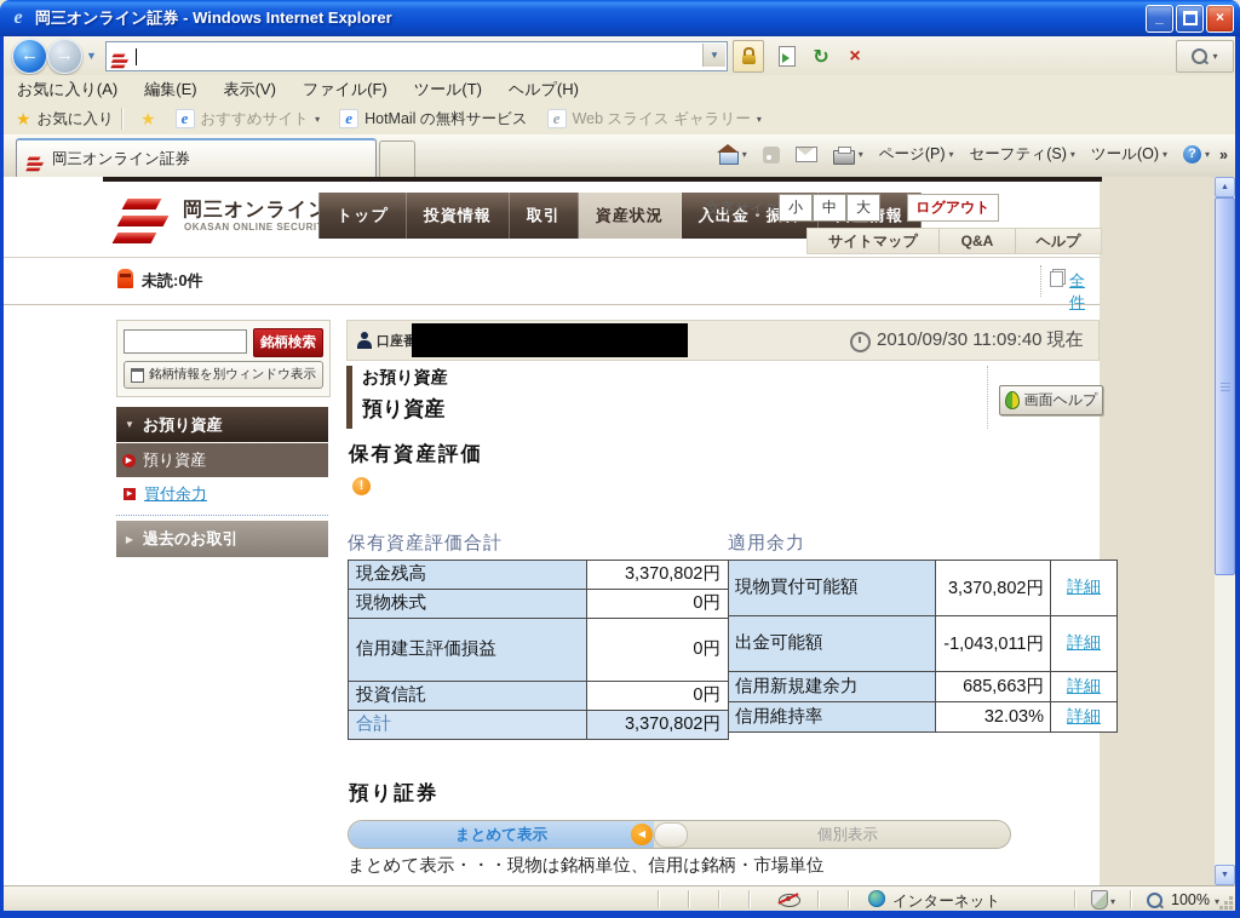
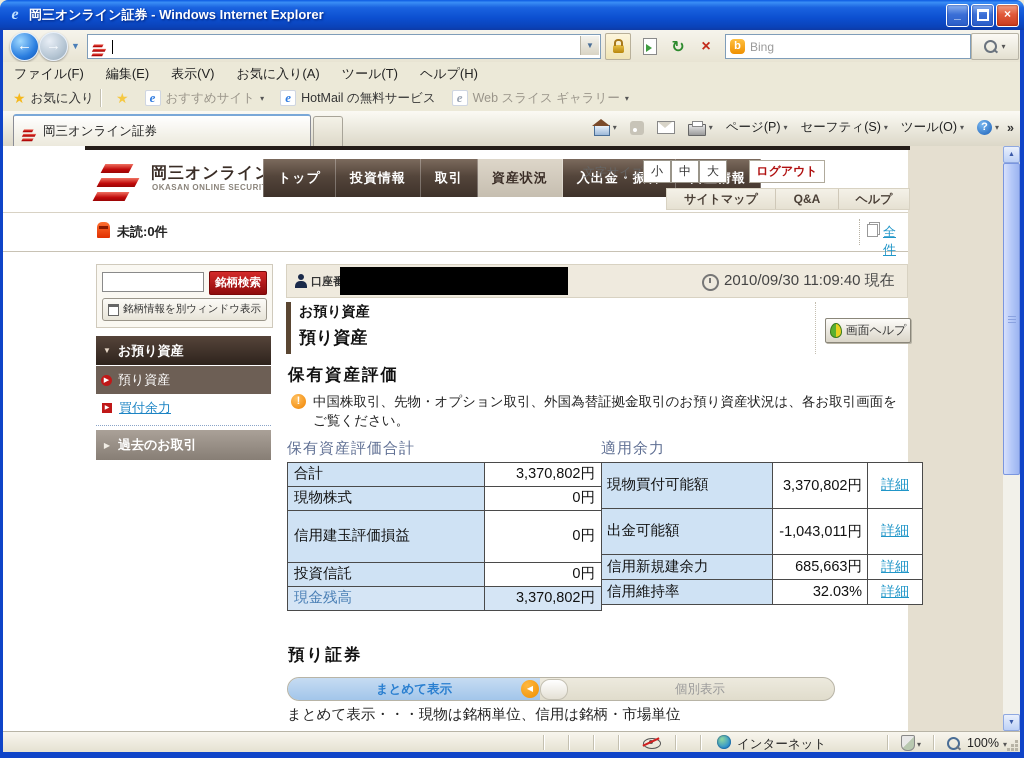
  岡三オンライン証券 - Windows Internet Explorer
  _
  ×
  ←
  →
  ▼
  ▼
+ Bing
- お気に入り(A)
+ ファイル(F)
  編集(E)
  表示(V)
- ファイル(F)
+ お気に入り(A)
  ツール(T)
  ヘルプ(H)
  お気に入り
  おすすめサイト
  HotMail の無料サービス
  Web スライス ギャラリー
  岡三オンライン証券
  ページ(P)
  セーフティ(S)
  ツール(O)
  OKASAN ONLINE SECURI
  トップ
  投資情報
  取引
  資産状況
  入出金・振
  文字サイズ
  小
  中
  大
  ログアウト
  サイトマップ
  Q&A
  ヘルプ
  未読:0件
  全件
  銘柄検索
  銘柄情報を別ウィンドウ表示
  ▼
  お預り資産
  預り資産
  買付余力
  ▶
  過去のお取引
  口座番
  2010/09/30 11:09:40 現在
  お預り資産
  預り資産
  画面ヘルプ
  保有資産評価
+ 中国株取引、先物・オプション取引、外国為替証拠金取引のお預り資産状況は、各お取引画面をご覧ください。
  保有資産評価合計
  適用余力
- 現金残高	3,370,802円
+ 合計	3,370,802円
  現物株式	0円
  信用建玉評価損益	0円
  投資信託	0円
- 合計	3,370,802円
+ 現金残高	3,370,802円
  現物買付可能額	3,370,802円	詳細
  出金可能額	-1,043,011円	詳細
  信用新規建余力	685,663円	詳細
  信用維持率	32.03%	詳細
  預り証券
  まとめて表示
  個別表示
  まとめて表示・・・現物は銘柄単位、信用は銘柄・市場単位
  インターネット
  100%
